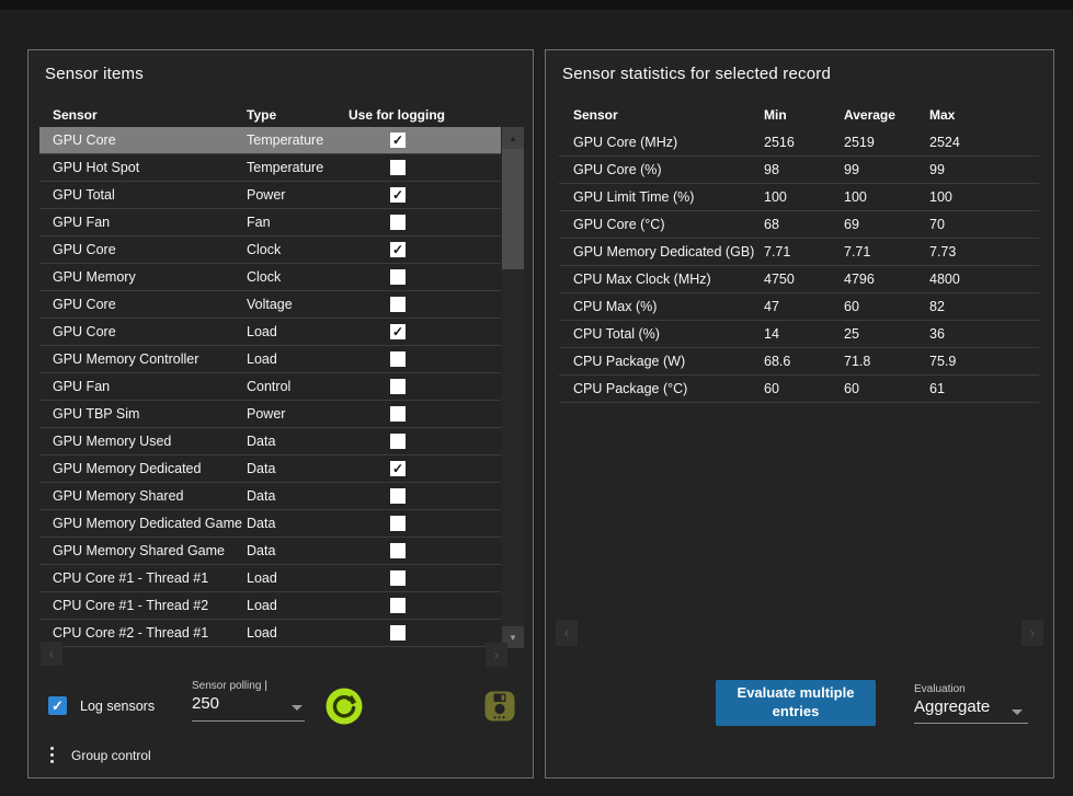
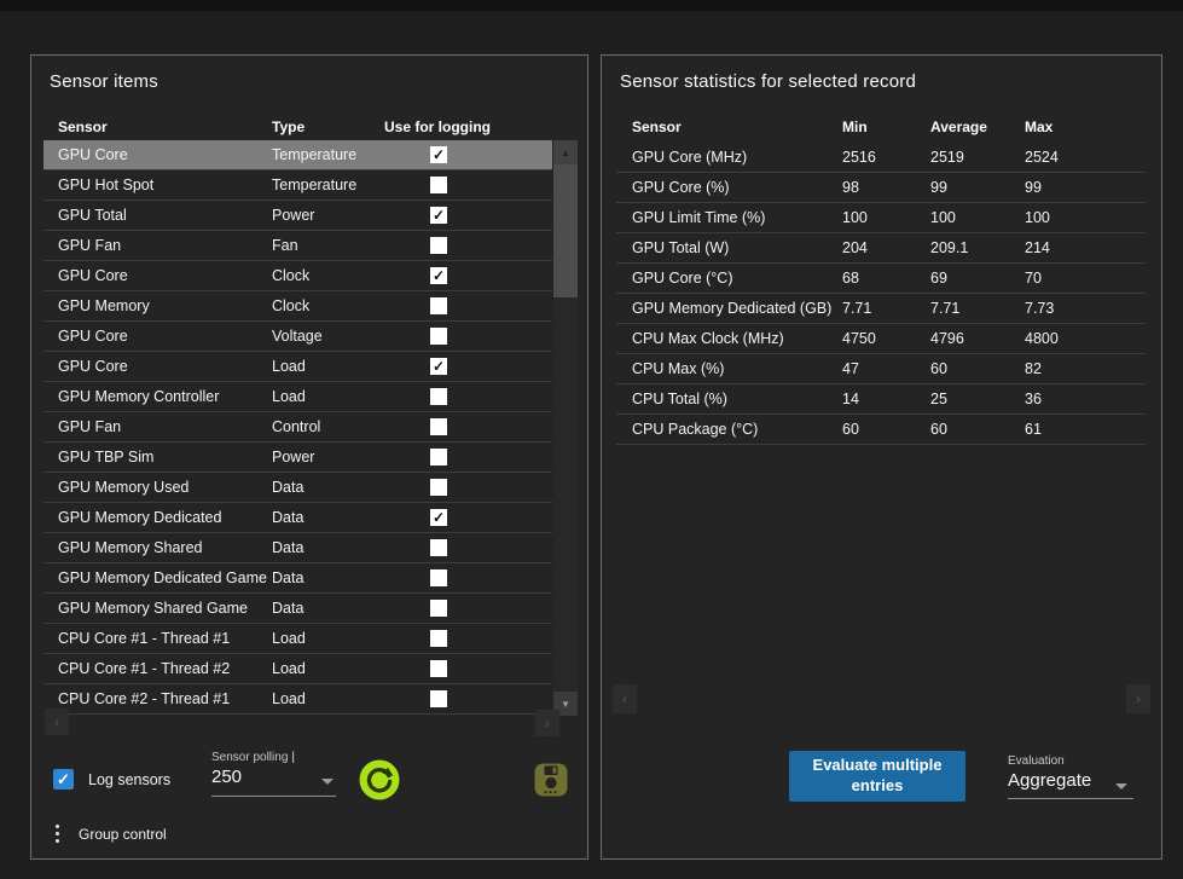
  Sensor items
  Sensor
  Type
  Use for logging
  GPU Core
  Temperature
  ✓
  GPU Hot Spot
  Temperature
  GPU Total
  Power
  ✓
  GPU Fan
  Fan
  GPU Core
  Clock
  ✓
  GPU Memory
  Clock
  GPU Core
  Voltage
  GPU Core
  Load
  ✓
  GPU Memory Controller
  Load
  GPU Fan
  Control
  GPU TBP Sim
  Power
  GPU Memory Used
  Data
  GPU Memory Dedicated
  Data
  ✓
  GPU Memory Shared
  Data
  GPU Memory Dedicated Game
  Data
  GPU Memory Shared Game
  Data
  CPU Core #1 - Thread #1
  Load
  CPU Core #1 - Thread #2
  Load
  CPU Core #2 - Thread #1
  Load
  ▲
  ▼
  ‹
  ›
  ✓
  Log sensors
  Sensor polling |
  250
  Group control
  Sensor statistics for selected record
  Sensor
  Min
  Average
  Max
  GPU Core (MHz)
  2516
  2519
  2524
  GPU Core (%)
  98
  99
  99
  GPU Limit Time (%)
  100
  100
  100
+ GPU Total (W)
+ 204
+ 209.1
+ 214
  GPU Core (°C)
  68
  69
  70
  GPU Memory Dedicated (GB)
  7.71
  7.71
  7.73
  CPU Max Clock (MHz)
  4750
  4796
  4800
  CPU Max (%)
  47
  60
  82
  CPU Total (%)
  14
  25
  36
- CPU Package (W)
- 68.6
- 71.8
- 75.9
  CPU Package (°C)
  60
  60
  61
  ‹
  ›
  Evaluate multiple entries
  Evaluation
  Aggregate
